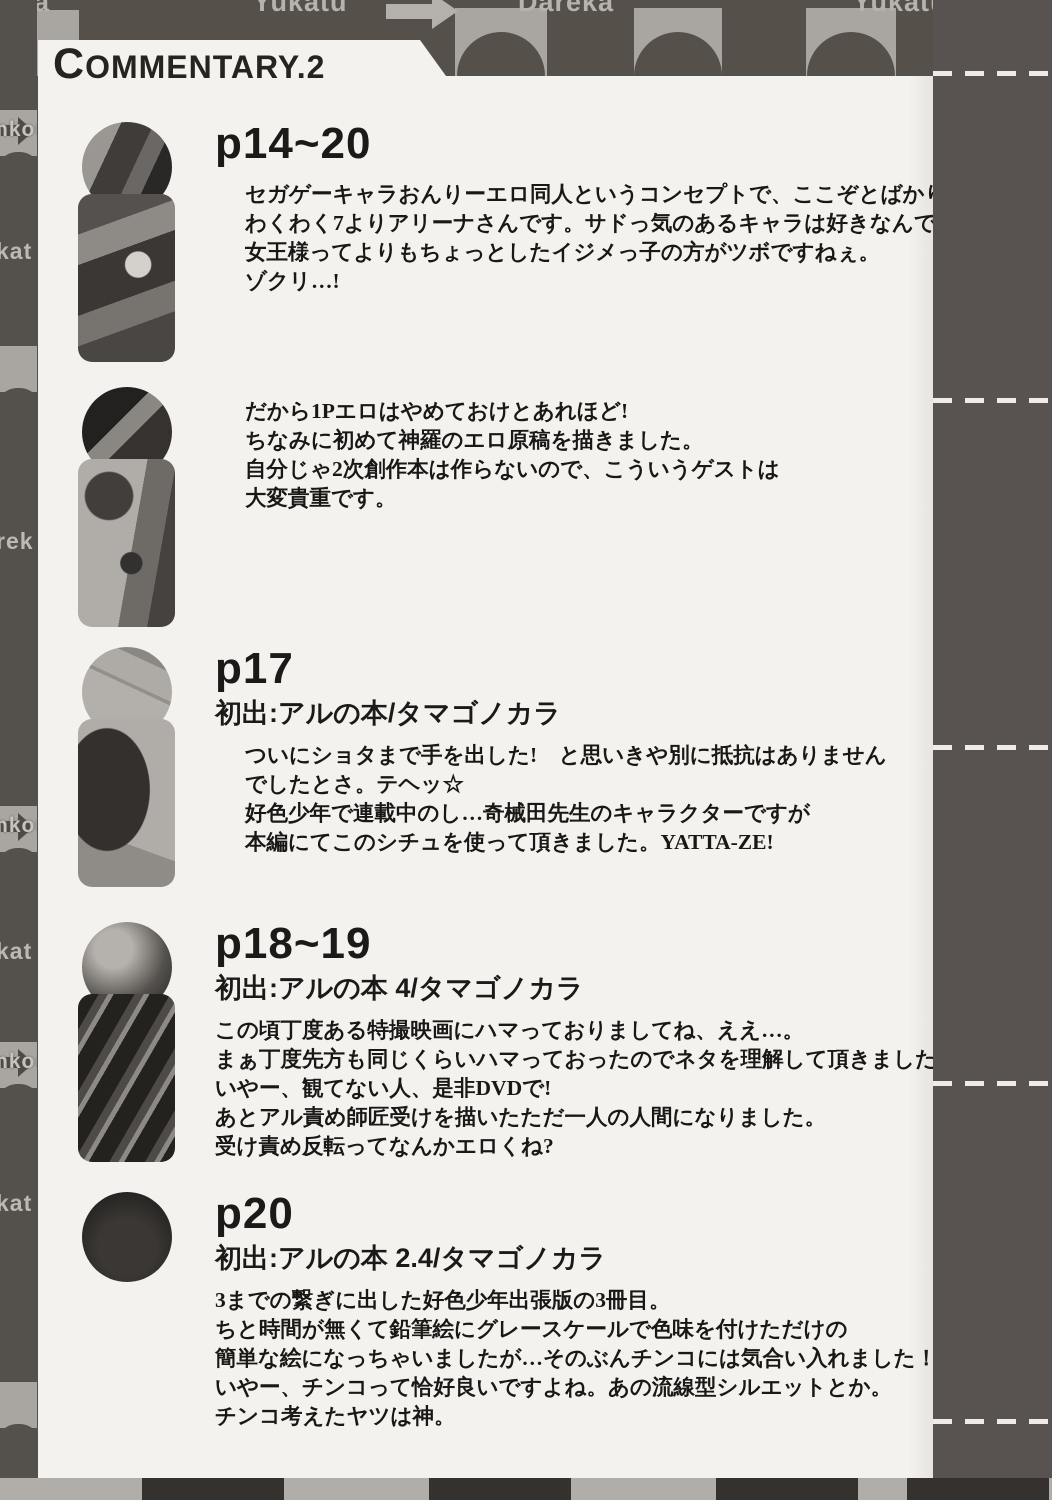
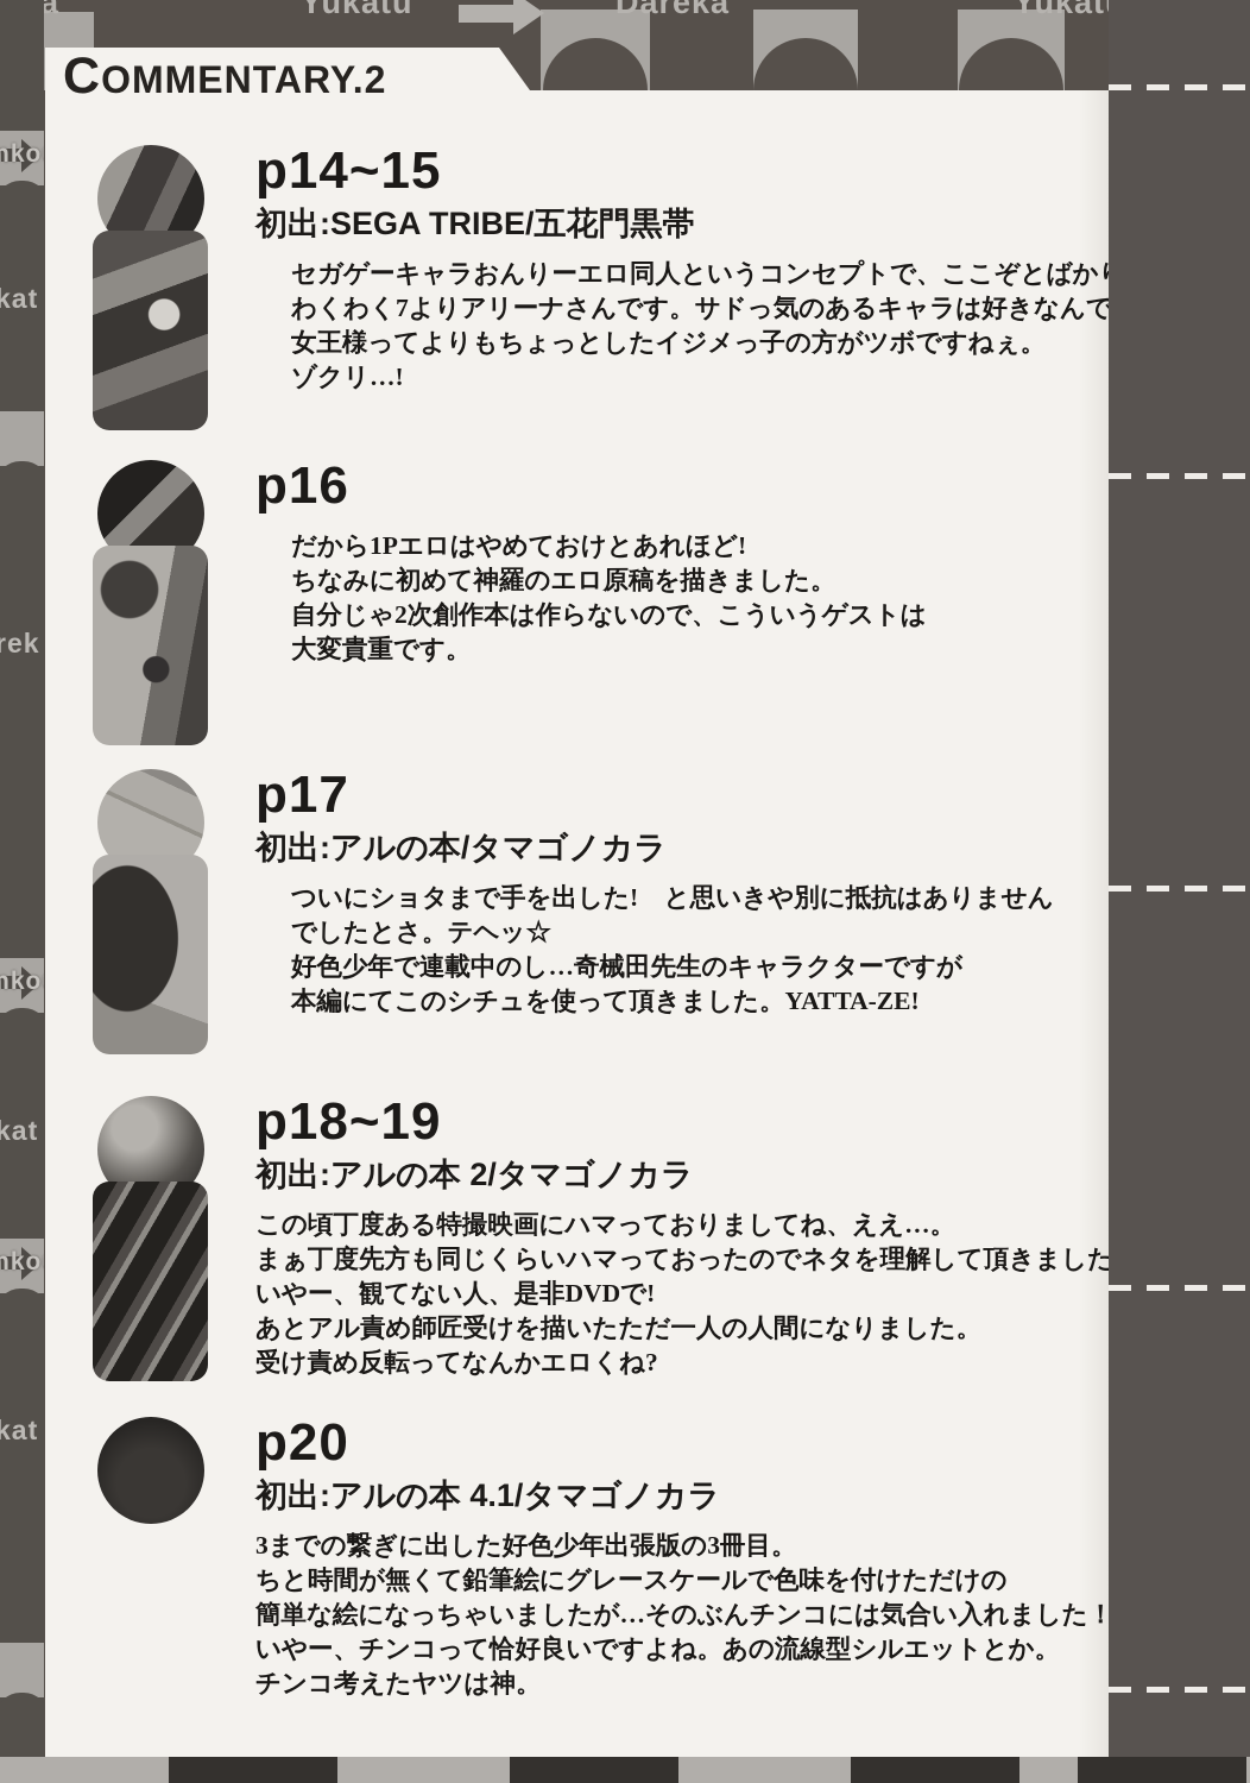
  Yukatu
  Dareka
  Yukat
  nko
  nko
  nko
  kat
  rek
  kat
  kat
  COMMENTARY.2
- p14~20
+ p14~15
+ 初出:SEGA TRIBE/五花門黒帯
  セガゲーキャラおんりーエロ同人というコンセプトで、ここぞとばか
  わくわく7よりアリーナさんです。サドっ気のあるキャラは好きなんで
  女王様ってよりもちょっとしたイジメっ子の方がツボですねぇ。
  ゾクリ…!
+ p16
  だから1Pエロはやめておけとあれほど!
  ちなみに初めて神羅のエロ原稿を描きました。
  自分じゃ2次創作本は作らないので、こういうゲストは
  大変貴重です。
  p17
  初出:アルの本/タマゴノカラ
  ついにショタまで手を出した! と思いきや別に抵抗はありません
  でしたとさ。テヘッ☆
  好色少年で連載中のし…奇械田先生のキャラクターですが
  本編にてこのシチュを使って頂きました。YATTA-ZE!
  p18~19
- 初出:アルの本 4/タマゴノカラ
+ 初出:アルの本 2/タマゴノカラ
  この頃丁度ある特撮映画にハマっておりましてね、ええ…。
  まぁ丁度先方も同じくらいハマっておったのでネタを理解して頂きました
  いやー、観てない人、是非DVDで!
  あとアル責め師匠受けを描いたただ一人の人間になりました。
  受け責め反転ってなんかエロくね?
  p20
- 初出:アルの本 2.4/タマゴノカラ
+ 初出:アルの本 4.1/タマゴノカラ
  3までの繋ぎに出した好色少年出張版の3冊目。
  ちと時間が無くて鉛筆絵にグレースケールで色味を付けただけの
  簡単な絵になっちゃいましたが…そのぶんチンコには気合い入れました！
  いやー、チンコって恰好良いですよね。あの流線型シルエットとか。
  チンコ考えたヤツは神。
